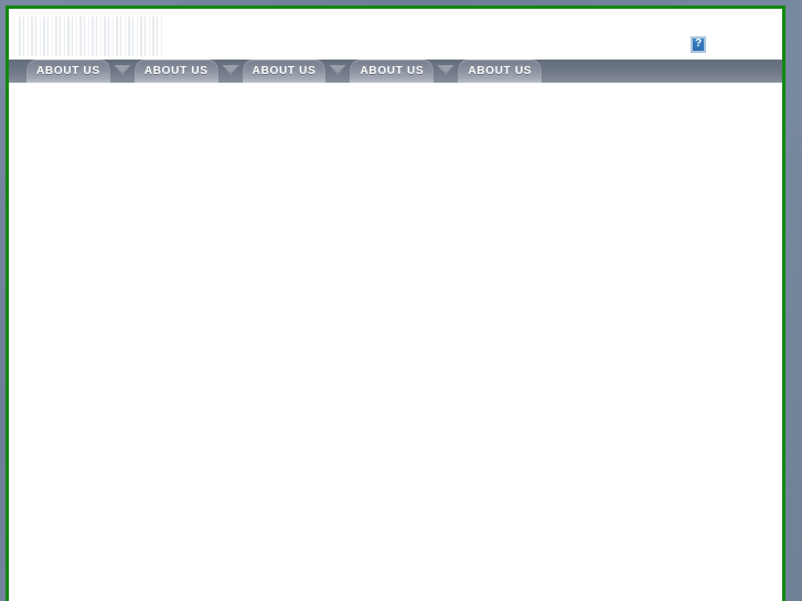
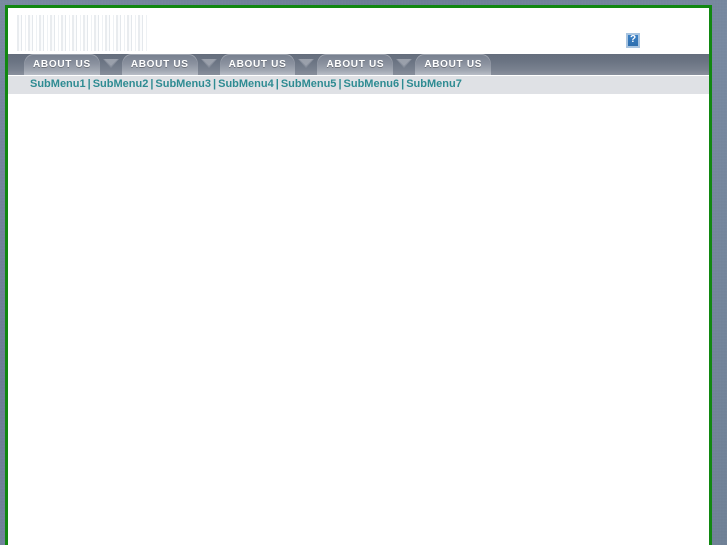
  ABOUT US
  ABOUT US
  ABOUT US
  ABOUT US
  ABOUT US
+ SubMenu1 | SubMenu2 | SubMenu3 | SubMenu4 | SubMenu5 | SubMenu6 | SubMenu7
